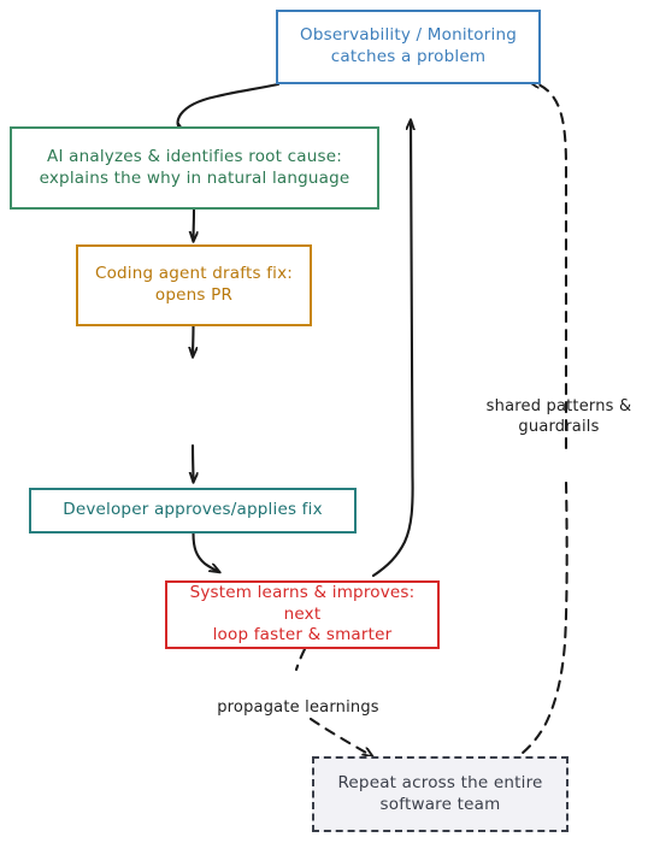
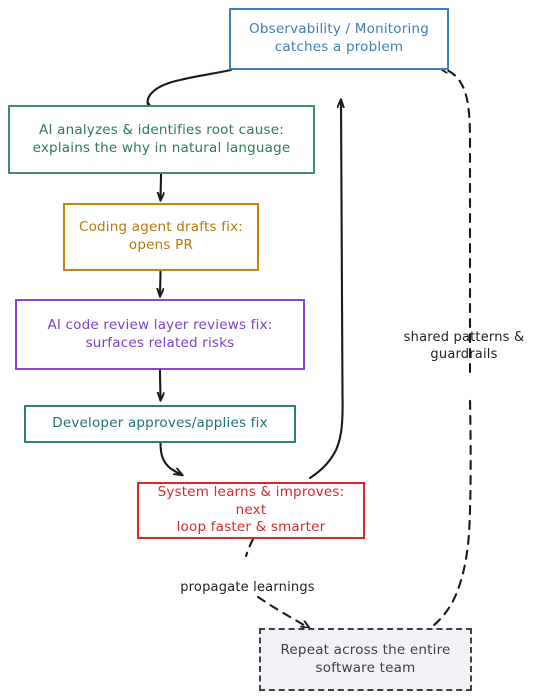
  Observability / Monitoring
  catches a problem
  AI analyzes & identifies root cause:
  explains the why in natural language
  Coding agent drafts fix:
  opens PR
+ AI code review layer reviews fix:
+ surfaces related risks
  Developer approves/applies fix
  System learns & improves: next
  loop faster & smarter
  Repeat across the entire
  software team
  shared patterns &
  guardrails
  propagate learnings
